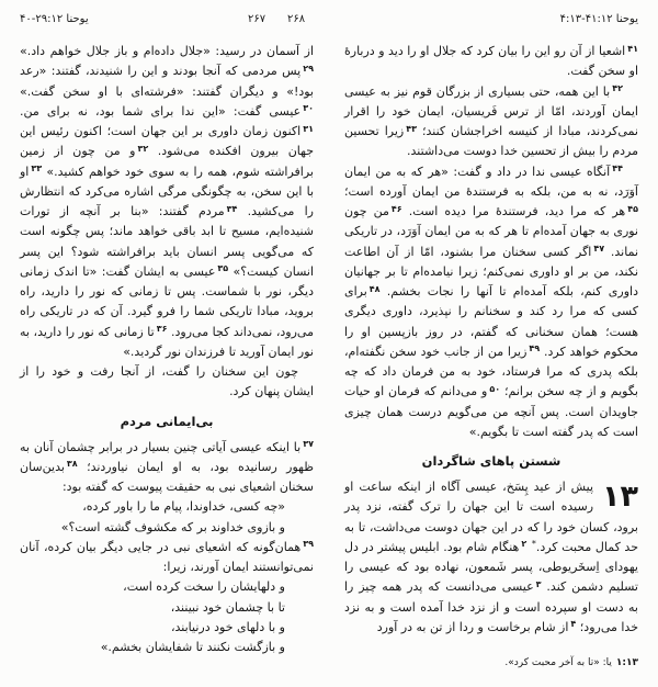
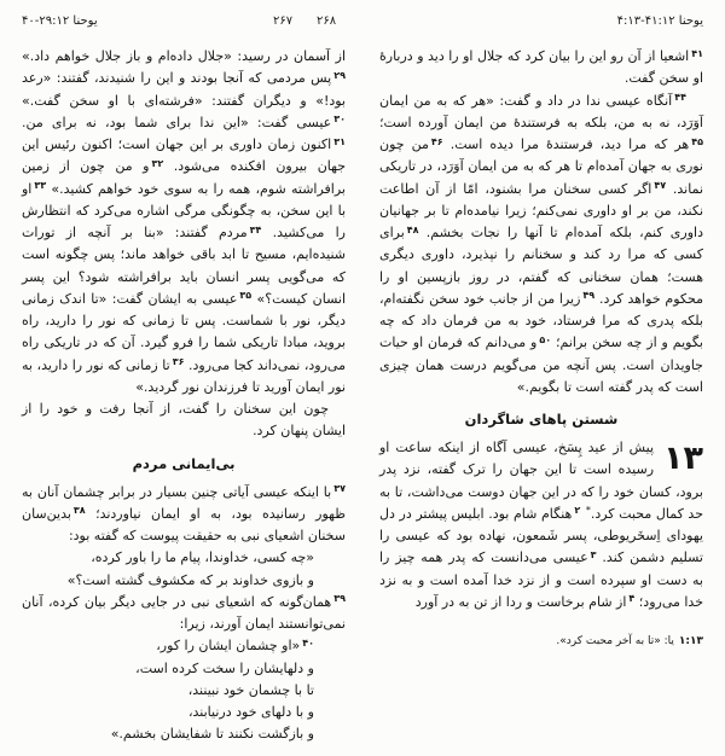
  یوحنا ۱۲:۲۹-۴۰
  ۲۶۷
  ۲۶۸
  یوحنا ۱۲:۴۱-۱۳:۴
  از آسمان در رسید: «جلال داده‌ام و باز جلال خواهم داد.» ۲۹پس مردمی که آنجا بودند و این را شنیدند، گفتند: «رعد بود!» و دیگران گفتند: «فرشته‌ای با او سخن گفت.» ۳۰عیسی گفت: «این ندا برای شما بود، نه برای من. ۳۱اکنون زمان داوری بر این جهان است؛ اکنون رئیس این جهان بیرون افکنده می‌شود. ۳۲و من چون از زمین برافراشته شوم، همه را به سوی خود خواهم کشید.» ۳۳او با این سخن، به چگونگی مرگی اشاره می‌کرد که انتظارش را می‌کشید. ۳۴مردم گفتند: «بنا بر آنچه از تورات شنیده‌ایم، مسیح تا ابد باقی خواهد ماند؛ پس چگونه است که می‌گویی پسر انسان باید برافراشته شود؟ این پسر انسان کیست؟» ۳۵عیسی به ایشان گفت: «تا اندک زمانی دیگر، نور با شماست. پس تا زمانی که نور را دارید، راه بروید، مبادا تاریکی شما را فرو گیرد. آن که در تاریکی راه می‌رود، نمی‌داند کجا می‌رود. ۳۶تا زمانی که نور را دارید، به نور ایمان آورید تا فرزندان نور گردید.»
  چون این سخنان را گفت، از آنجا رفت و خود را از ایشان پنهان کرد.
  بی‌ایمانی مردم
  ۳۷با اینکه عیسی آیاتی چنین بسیار در برابر چشمان آنان به ظهور رسانیده بود، به او ایمان نیاوردند؛ ۳۸بدین‌سان سخنان اشعیای نبی به حقیقت پیوست که گفته بود:
  «چه کسی، خداوندا، پیام ما را باور کرده،
  و بازوی خداوند بر که مکشوف گشته است؟»
  ۳۹همان‌گونه که اشعیای نبی در جایی دیگر بیان کرده، آنان نمی‌توانستند ایمان آورند، زیرا:
+ ۴۰«او چشمان ایشان را کور،
  و دلهایشان را سخت کرده است،
  تا با چشمان خود نبینند،
  و با دلهای خود درنیابند،
  و بازگشت نکنند تا شفایشان بخشم.»
  ۴۱اشعیا از آن رو این را بیان کرد که جلال او را دید و دربارهٔ او سخن گفت.
- ۴۲با این همه، حتی بسیاری از بزرگان قوم نیز به عیسی ایمان آوردند، امّا از ترس فَریسیان، ایمان خود را اقرار نمی‌کردند، مبادا از کنیسه اخراجشان کنند؛ ۴۳زیرا تحسین مردم را بیش از تحسین خدا دوست می‌داشتند.
  ۴۴آنگاه عیسی ندا در داد و گفت: «هر که به من ایمان آوَرَد، نه به من، بلکه به فرستندهٔ من ایمان آورده است؛ ۴۵هر که مرا دید، فرستندهٔ مرا دیده است. ۴۶من چون نوری به جهان آمده‌ام تا هر که به من ایمان آوَرَد، در تاریکی نماند. ۴۷اگر کسی سخنان مرا بشنود، امّا از آن اطاعت نکند، من بر او داوری نمی‌کنم؛ زیرا نیامده‌ام تا بر جهانیان داوری کنم، بلکه آمده‌ام تا آنها را نجات بخشم. ۴۸برای کسی که مرا رد کند و سخنانم را نپذیرد، داوری دیگری هست؛ همان سخنانی که گفتم، در روز بازپسین او را محکوم خواهد کرد. ۴۹زیرا من از جانب خود سخن نگفته‌ام، بلکه پدری که مرا فرستاد، خود به من فرمان داد که چه بگویم و از چه سخن برانم؛ ۵۰و می‌دانم که فرمان او حیات جاویدان است. پس آنچه من می‌گویم درست همان چیزی است که پدر گفته است تا بگویم.»
  شستن پاهای شاگردان
  ۱۳
  پیش از عید پِسَخ، عیسی آگاه از اینکه ساعت او رسیده است تا این جهان را ترک گفته، نزد پدر برود، کسان خود را که در این جهان دوست می‌داشت، تا به حد کمال محبت کرد.* ۲هنگام شام بود. ابلیس پیشتر در دل یهودای اِسخَریوطی، پسر شَمعون، نهاده بود که عیسی را تسلیم دشمن کند. ۳عیسی می‌دانست که پدر همه چیز را به دست او سپرده است و از نزد خدا آمده است و به نزد خدا میرود؛ ۴از شام برخاست و ردا از تن به در آورد
  ۱۳:۱یا: «تا به آخر محبت کرد».
